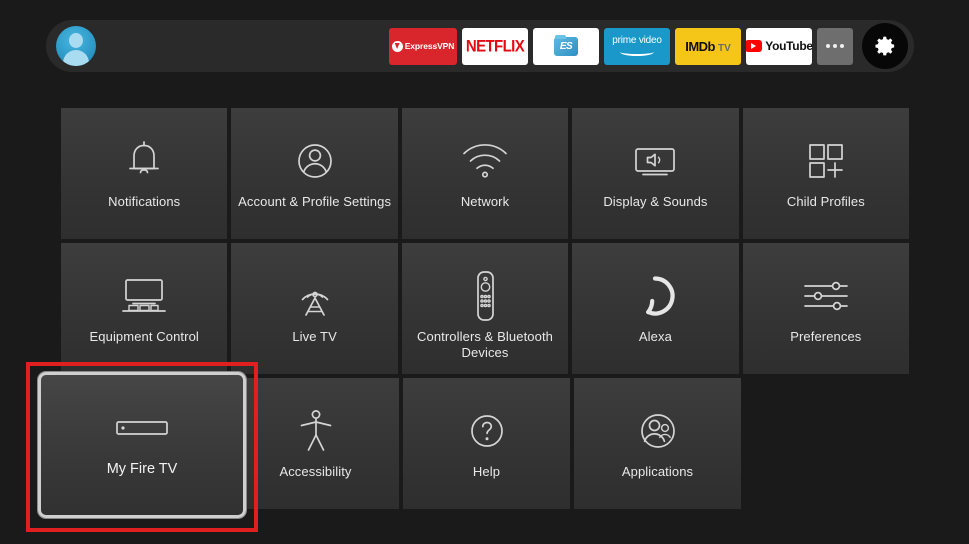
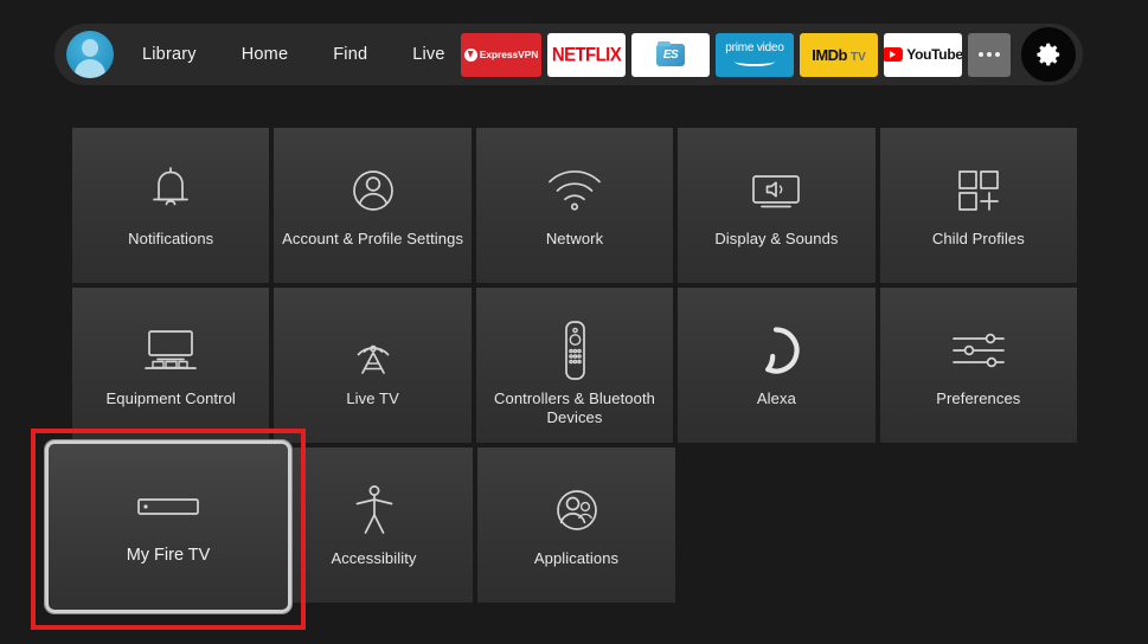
+ Library
+ Home
+ Find
+ Live
  ExpressVPN
  NETFLIX
  ES
  prime video
  IMDb
  TV
  YouTube
  Notifications
  Account & Profile Settings
  Network
  Display & Sounds
  Child Profiles
  Equipment Control
  Live TV
  Controllers & Bluetooth Devices
  Alexa
  Preferences
  Accessibility
- Help
  Applications
  My Fire TV
